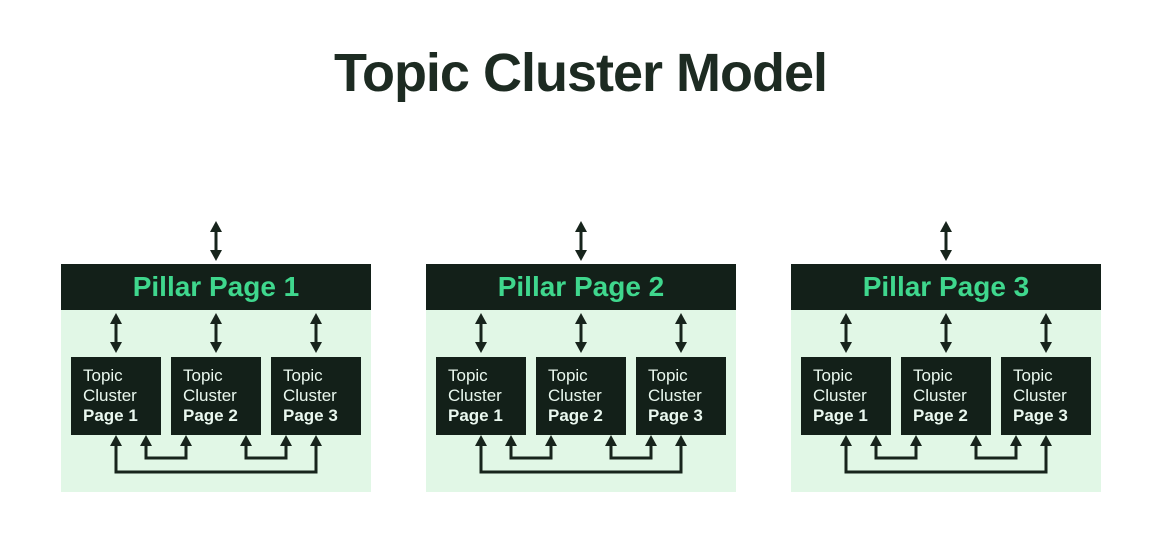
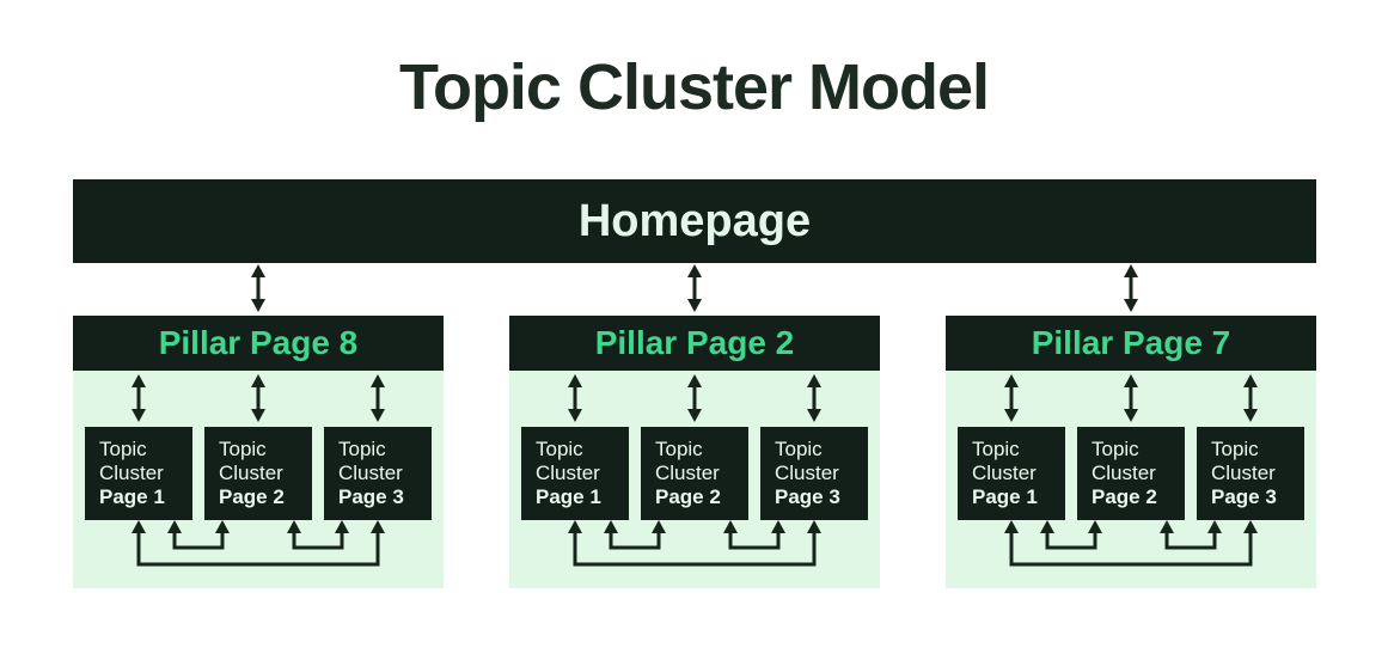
  Topic Cluster Model
+ Homepage
- Pillar Page 1
+ Pillar Page 8
  Topic
  Cluster
  Page 1
  Topic
  Cluster
  Page 2
  Topic
  Cluster
  Page 3
  Pillar Page 2
  Topic
  Cluster
  Page 1
  Topic
  Cluster
  Page 2
  Topic
  Cluster
  Page 3
- Pillar Page 3
+ Pillar Page 7
  Topic
  Cluster
  Page 1
  Topic
  Cluster
  Page 2
  Topic
  Cluster
  Page 3
